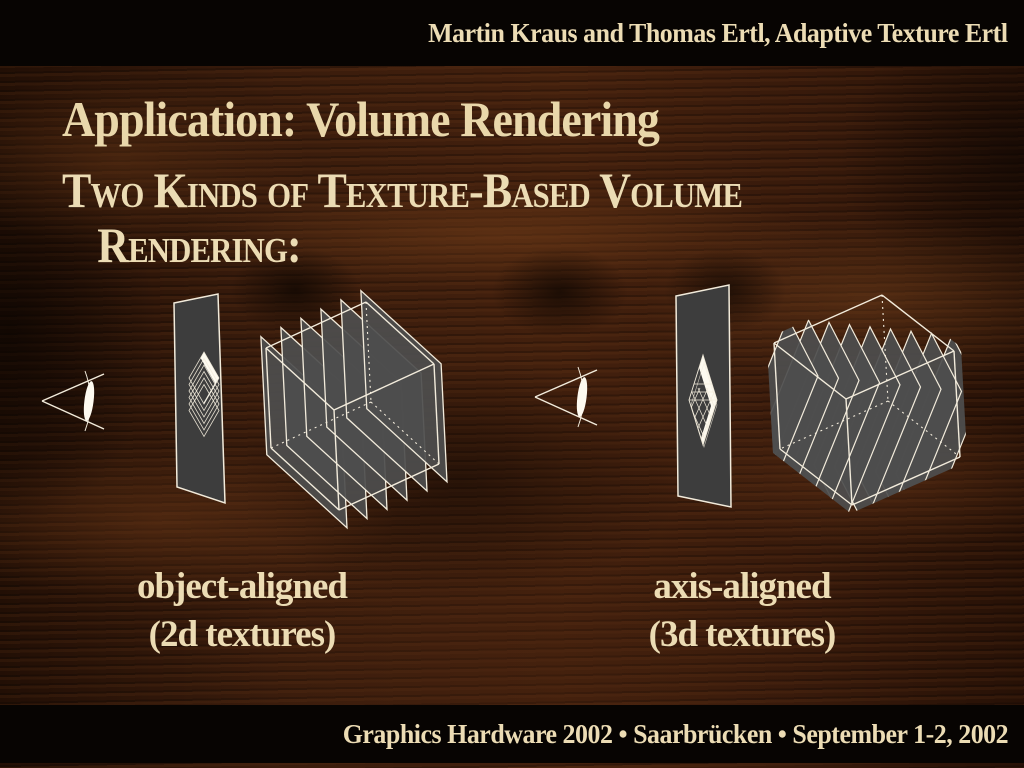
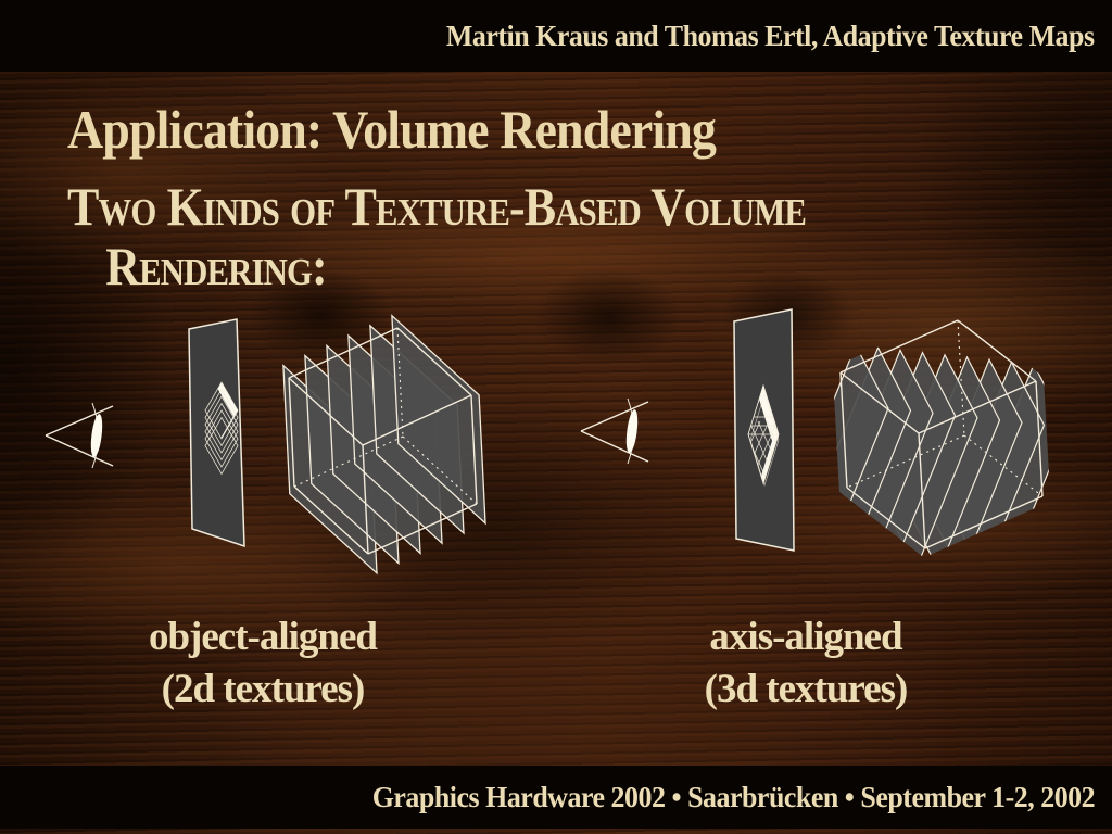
- Martin Kraus and Thomas Ertl, Adaptive Texture Ertl
+ Martin Kraus and Thomas Ertl, Adaptive Texture Maps
  Application: Volume Rendering
  Two Kinds of Texture-Based Volume
  Rendering:
  object-aligned
  (2d textures)
  axis-aligned
  (3d textures)
  Graphics Hardware 2002 • Saarbrücken • September 1-2, 2002
